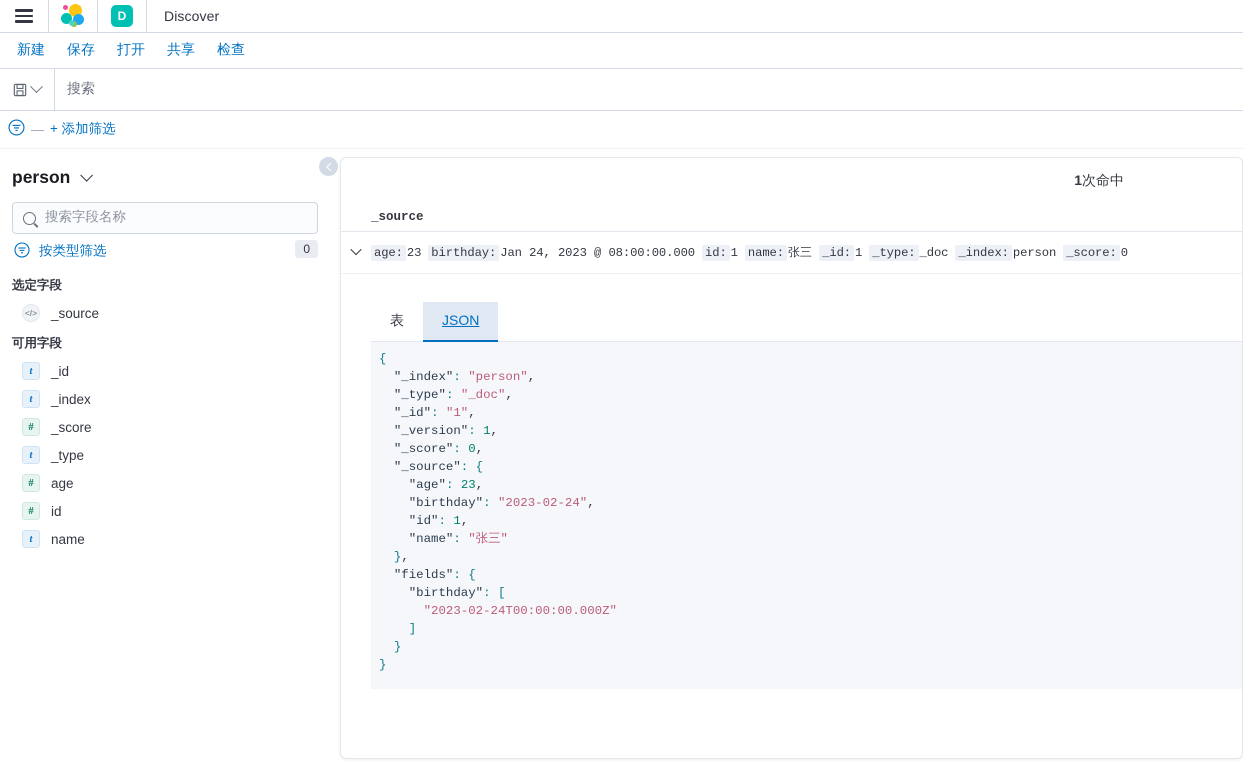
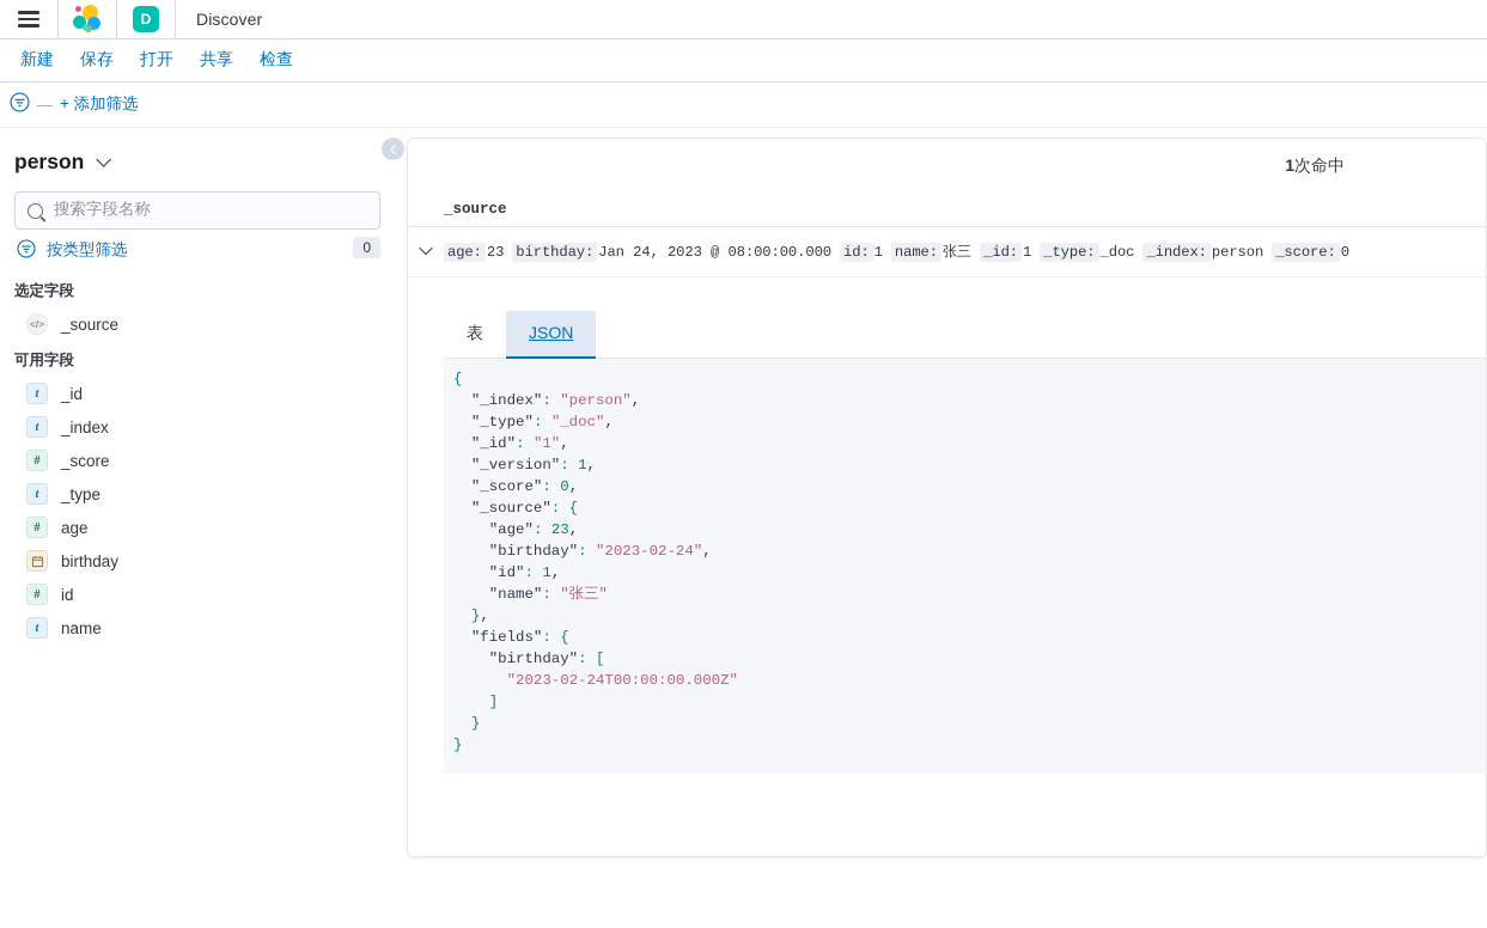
  D
  Discover
  新建
  保存
  打开
  共享
  检查
- 搜索
  —
  + 添加筛选
  person
  搜索字段名称
  按类型筛选
  0
  选定字段
  </>
  _source
  可用字段
  t
  _id
  t
  _index
  #
  _score
  t
  _type
  #
  age
+ birthday
  #
  id
  t
  name
  1次命中
  _source
  age: 23 birthday: Jan 24, 2023 @ 08:00:00.000 id: 1 name: 张三 _id: 1 _type: _doc _index: person _score: 0
  表
  JSON
  { "_index": "person",
  "_type": "_doc",
  "_id": "1",
  "_version": 1,
  "_score": 0,
  "_source": { "age": 23,
  "birthday": "2023-02-24",
  "id": 1,
  "name": "张三" },
  "fields": { "birthday": [ "2023-02-24T00:00:00.000Z" ] } }
